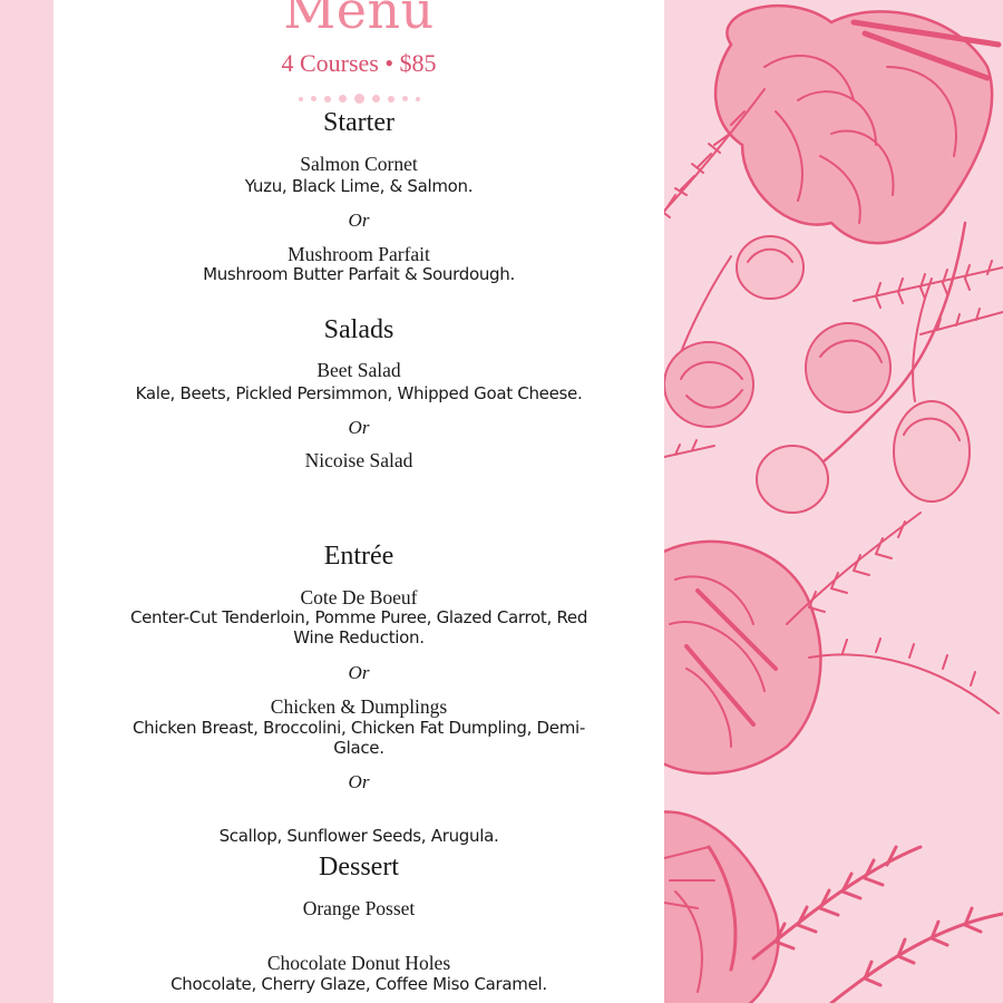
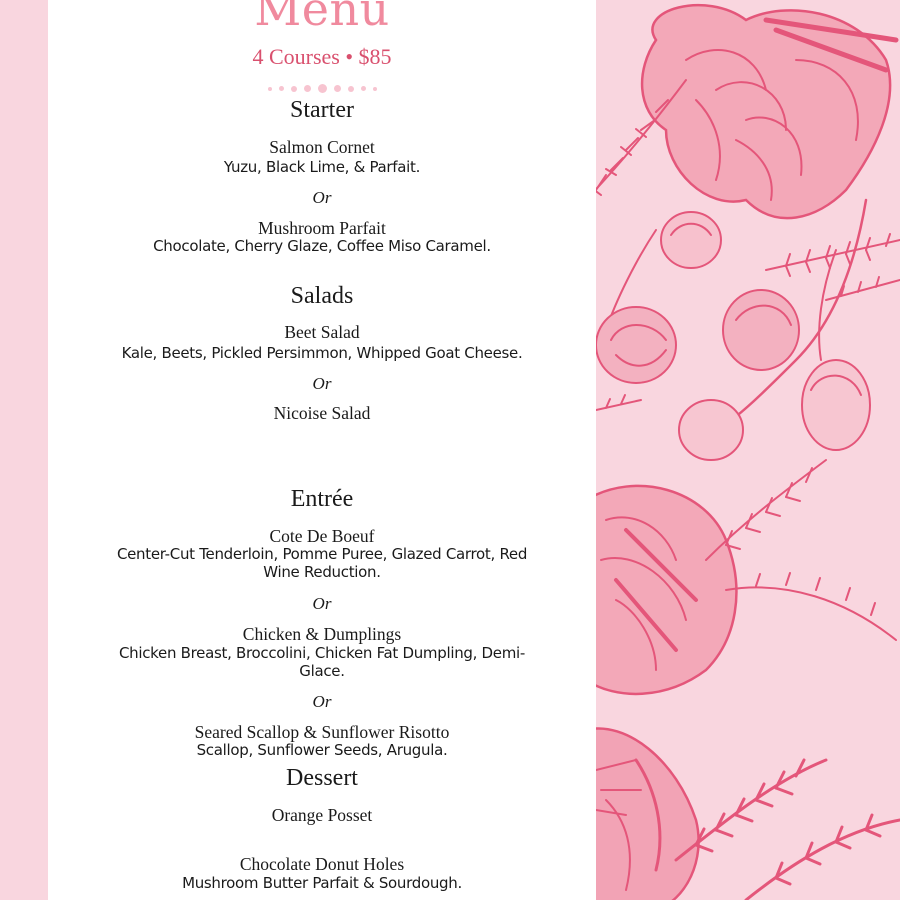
  Menu
  4 Courses • $85
  Starter
  Salmon Cornet
- Yuzu, Black Lime, & Salmon.
+ Yuzu, Black Lime, & Parfait.
  Or
  Mushroom Parfait
- Mushroom Butter Parfait & Sourdough.
+ Chocolate, Cherry Glaze, Coffee Miso Caramel.
  Salads
  Beet Salad
  Kale, Beets, Pickled Persimmon, Whipped Goat Cheese.
  Or
  Nicoise Salad
  Entrée
  Cote De Boeuf
  Center-Cut Tenderloin, Pomme Puree, Glazed Carrot, Red Wine Reduction.
  Or
  Chicken & Dumplings
  Chicken Breast, Broccolini, Chicken Fat Dumpling, Demi-Glace.
  Or
+ Seared Scallop & Sunflower Risotto
  Scallop, Sunflower Seeds, Arugula.
  Dessert
  Orange Posset
  Chocolate Donut Holes
- Chocolate, Cherry Glaze, Coffee Miso Caramel.
+ Mushroom Butter Parfait & Sourdough.
